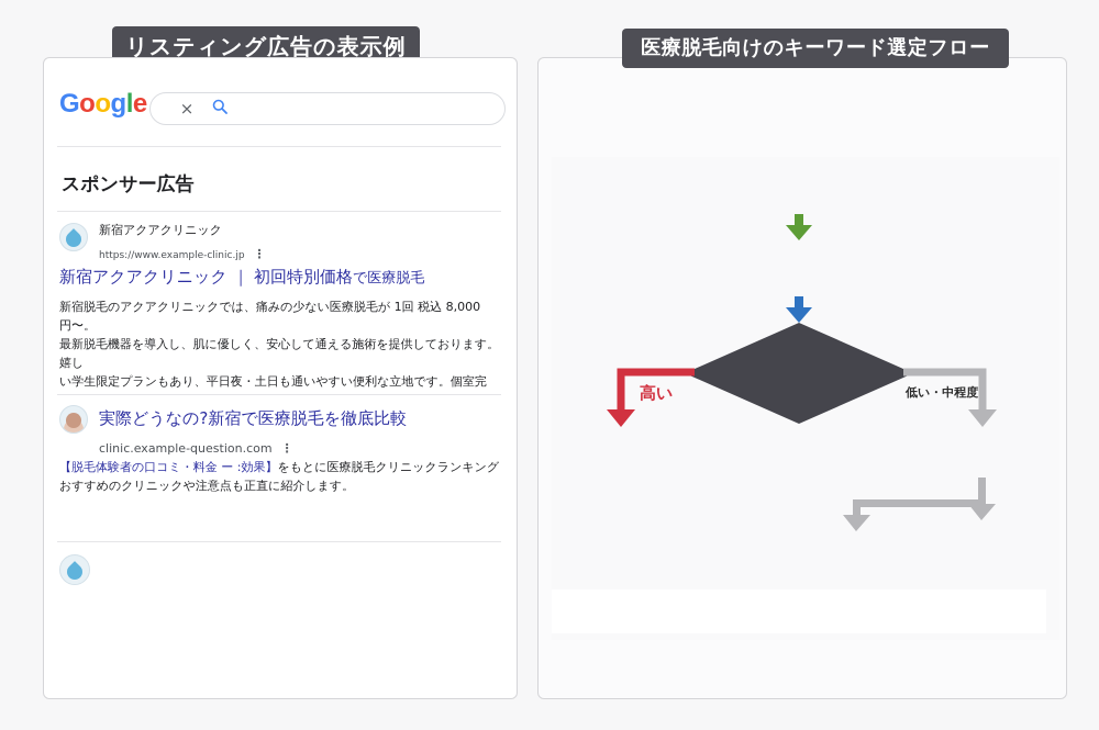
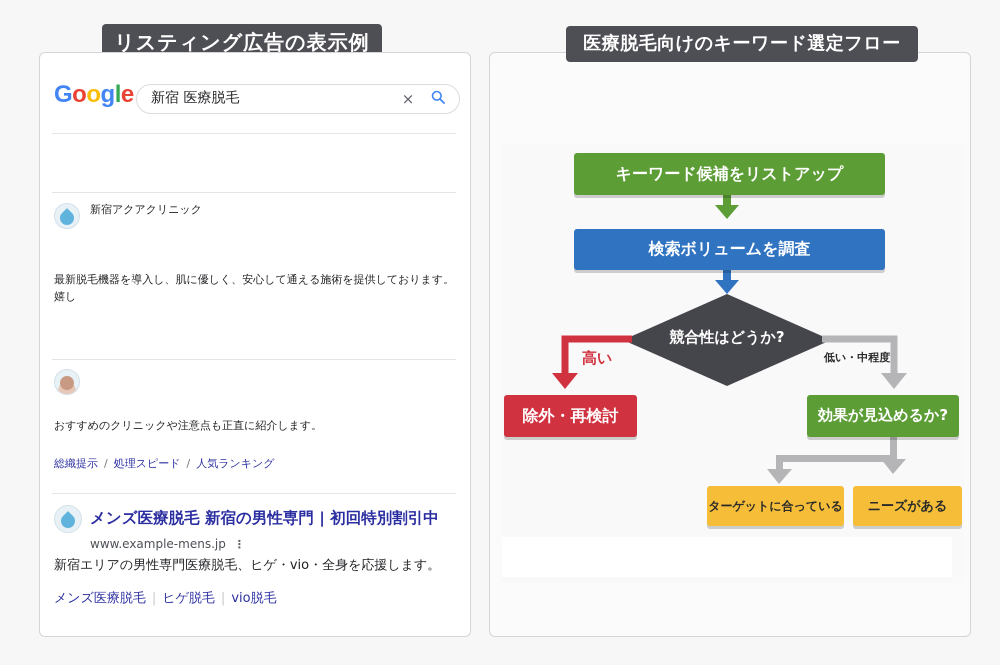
  リスティング広告の表示例
  Google
+ 新宿 医療脱毛
  ×
- スポンサー広告
  新宿アクアクリニック
- https://www.example-clinic.jp ⋮
- 新宿アクアクリニック ｜ 初回特別価格で医療脱毛
- 新宿脱毛のアクアクリニックでは、痛みの少ない医療脱毛が 1回 税込 8,000円〜。
  最新脱毛機器を導入し、肌に優しく、安心して通える施術を提供しております。嬉し
- い学生限定プランもあり、平日夜・土日も通いやすい便利な立地です。個室完
- 実際どうなの?新宿で医療脱毛を徹底比較
- clinic.example-question.com ⋮
- 【脱毛体験者の口コミ・料金 ー :効果】をもとに医療脱毛クリニックランキング
  おすすめのクリニックや注意点も正直に紹介します。
+ 総織提示 / 処理スピード / 人気ランキング
+ メンズ医療脱毛 新宿の男性専門 | 初回特別割引中
+ www.example-mens.jp ⋮
+ 新宿エリアの男性専門医療脱毛、ヒゲ・vio・全身を応援します。
+ メンズ医療脱毛 | ヒゲ脱毛 | vio脱毛
+ キーワード候補をリストアップ
+ 検索ボリュームを調査
+ 競合性はどうか?
  高い
  低い・中程度
+ 除外・再検討
+ 効果が見込めるか?
+ ターゲットに合っている
+ ニーズがある
  医療脱毛向けのキーワード選定フロー
